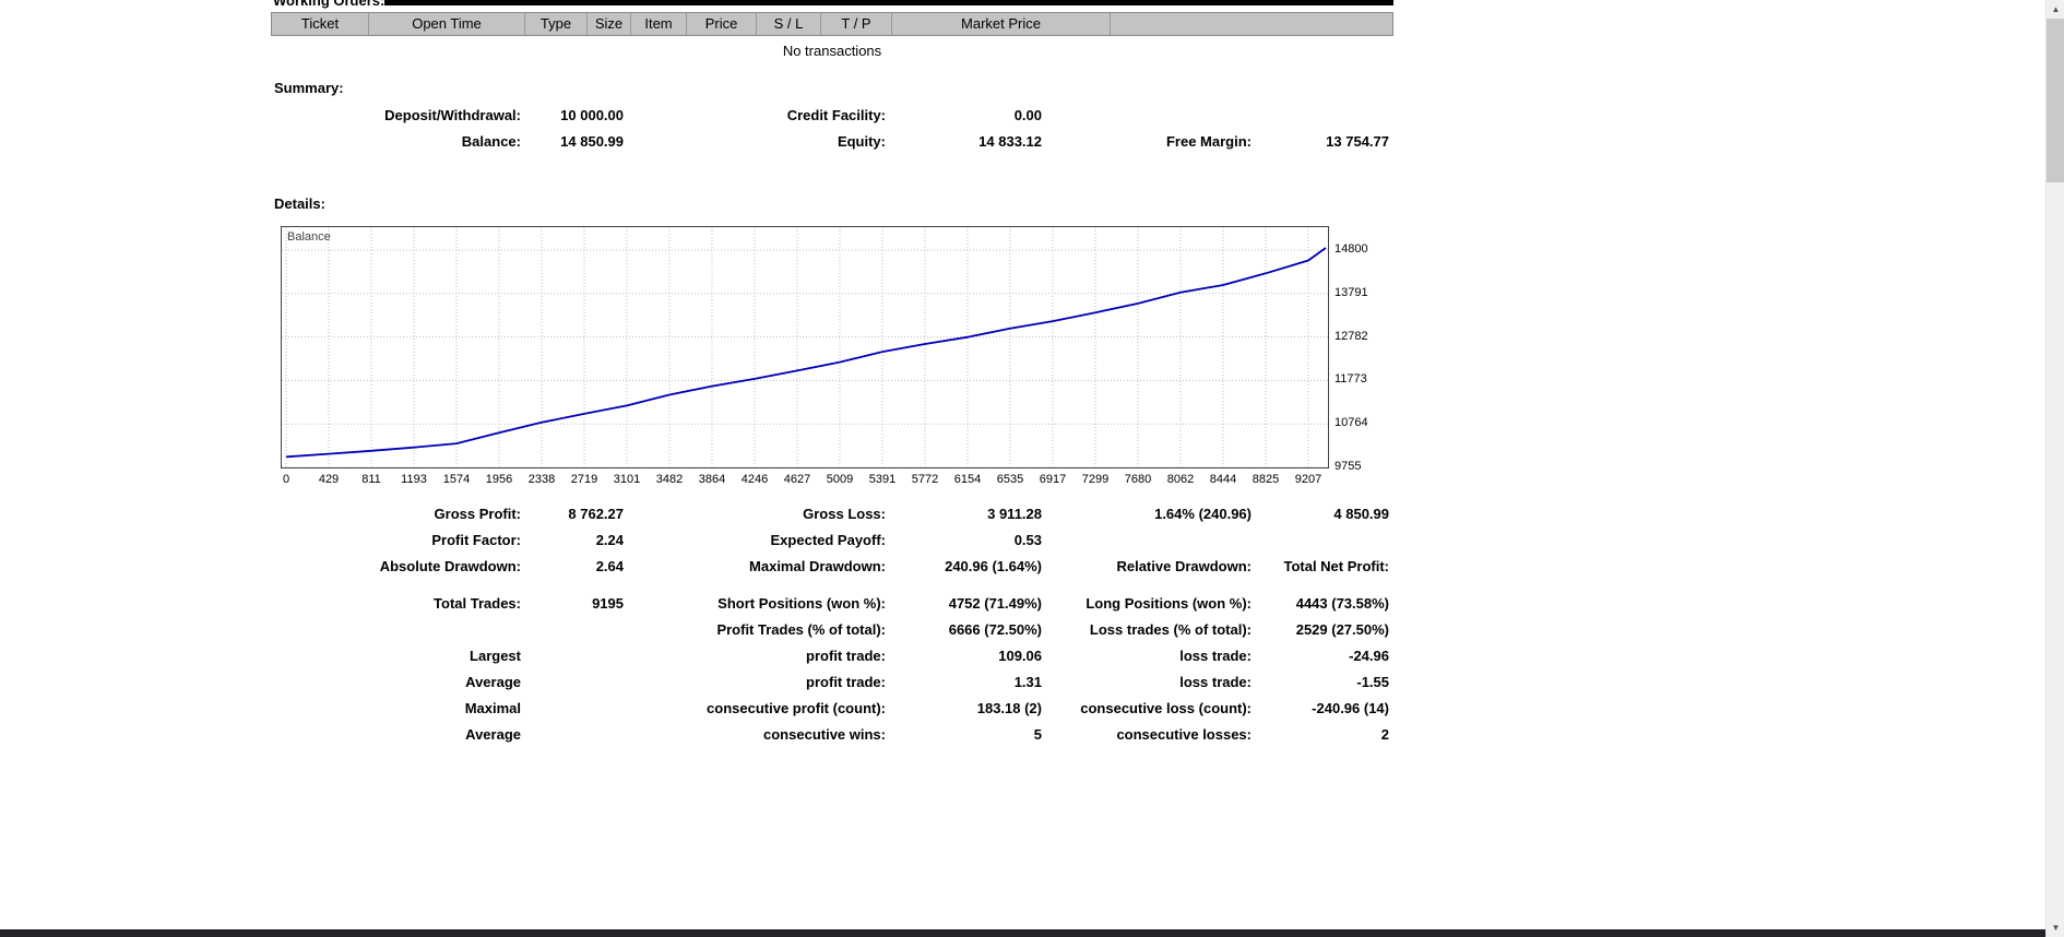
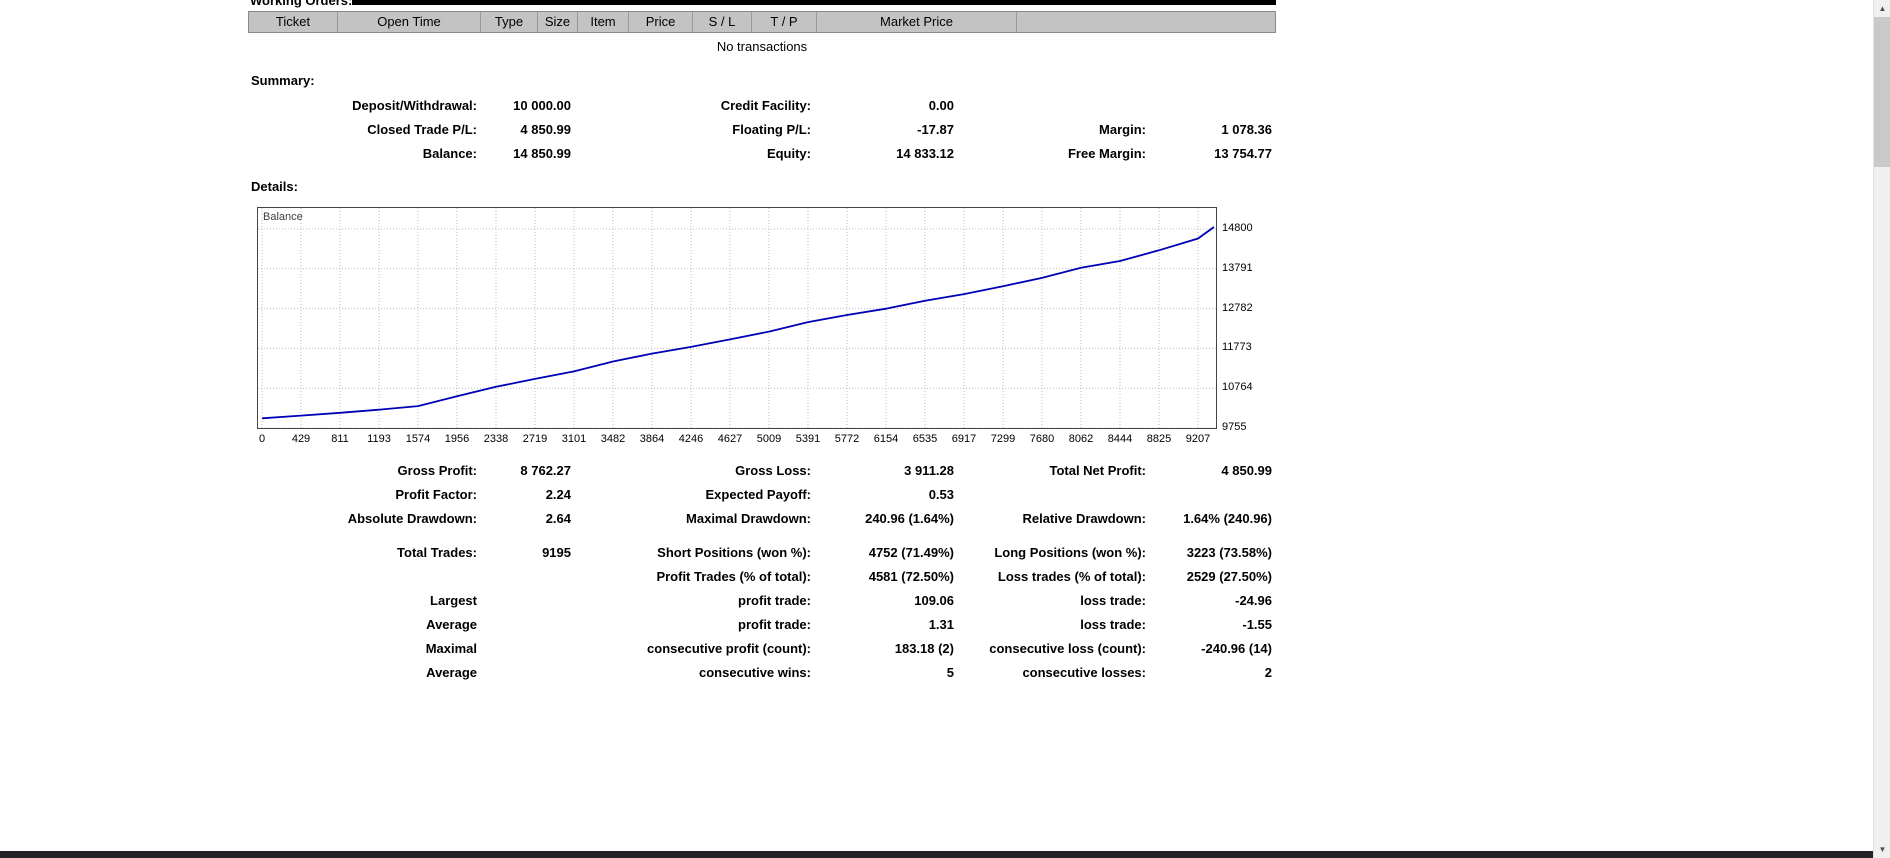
  Working Orders:
  Ticket
  Open Time
  Type
  Size
  Item
  Price
  S / L
  T / P
  Market Price
  No transactions
  Summary:
  Deposit/Withdrawal:	10 000.00	Credit Facility:	0.00
+ Closed Trade P/L:	4 850.99	Floating P/L:	-17.87	Margin:	1 078.36
  Balance:	14 850.99	Equity:	14 833.12	Free Margin:	13 754.77
  Details:
  Balance
  0
  429
  811
  1193
  1574
  1956
  2338
  2719
  3101
  3482
  3864
  4246
  4627
  5009
  5391
  5772
  6154
  6535
  6917
  7299
  7680
  8062
  8444
  8825
  9207
  14800
  13791
  12782
  11773
  10764
  9755
- Gross Profit:	8 762.27	Gross Loss:	3 911.28	1.64% (240.96)	4 850.99
+ Gross Profit:	8 762.27	Gross Loss:	3 911.28	Total Net Profit:	4 850.99
  Profit Factor:	2.24	Expected Payoff:	0.53
- Absolute Drawdown:	2.64	Maximal Drawdown:	240.96 (1.64%)	Relative Drawdown:	Total Net Profit:
+ Absolute Drawdown:	2.64	Maximal Drawdown:	240.96 (1.64%)	Relative Drawdown:	1.64% (240.96)
- Total Trades:	9195	Short Positions (won %):	4752 (71.49%)	Long Positions (won %):	4443 (73.58%)
+ Total Trades:	9195	Short Positions (won %):	4752 (71.49%)	Long Positions (won %):	3223 (73.58%)
- 		Profit Trades (% of total):	6666 (72.50%)	Loss trades (% of total):	2529 (27.50%)
+ 		Profit Trades (% of total):	4581 (72.50%)	Loss trades (% of total):	2529 (27.50%)
  Largest		profit trade:	109.06	loss trade:	-24.96
  Average		profit trade:	1.31	loss trade:	-1.55
  Maximal		consecutive profit (count):	183.18 (2)	consecutive loss (count):	-240.96 (14)
  Average		consecutive wins:	5	consecutive losses:	2
  ▲
  ▼
